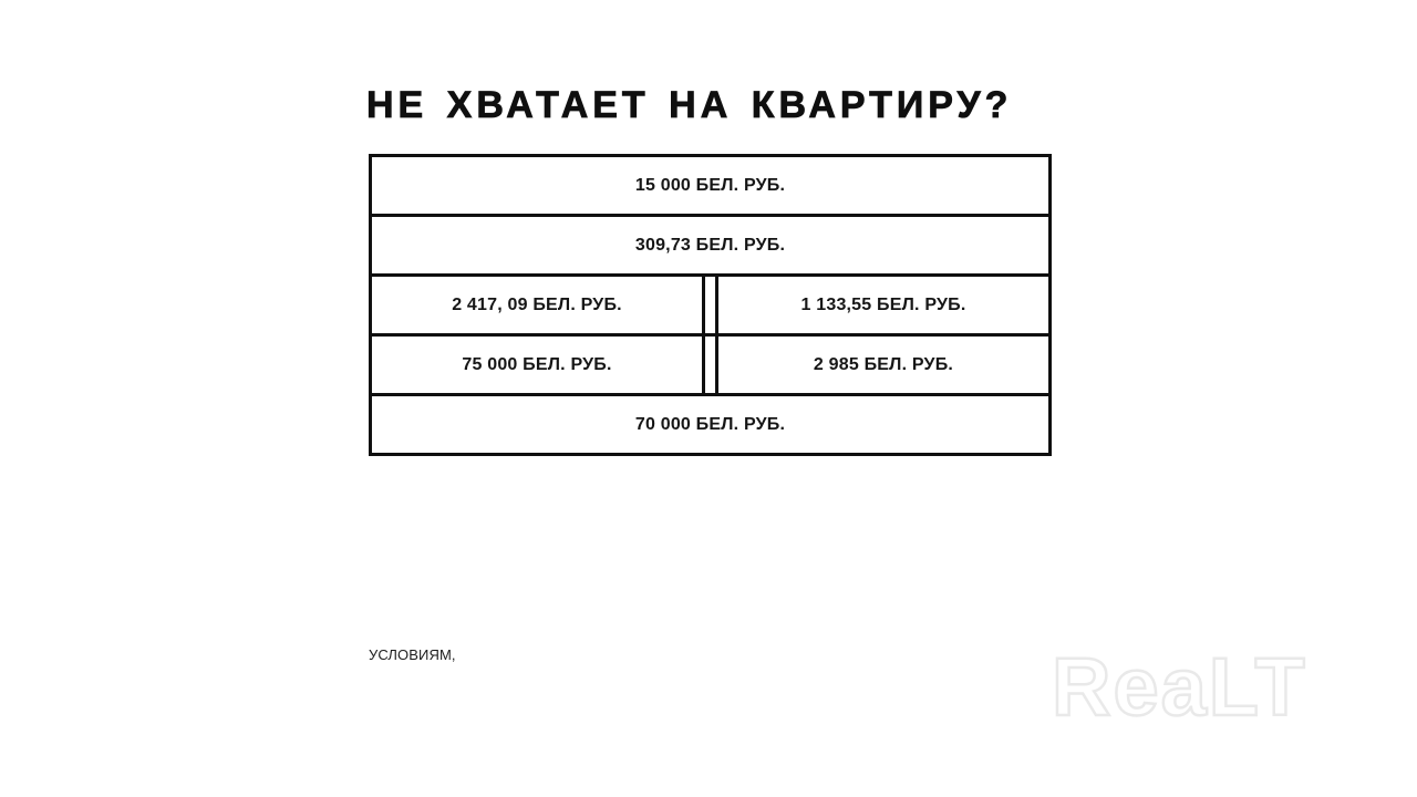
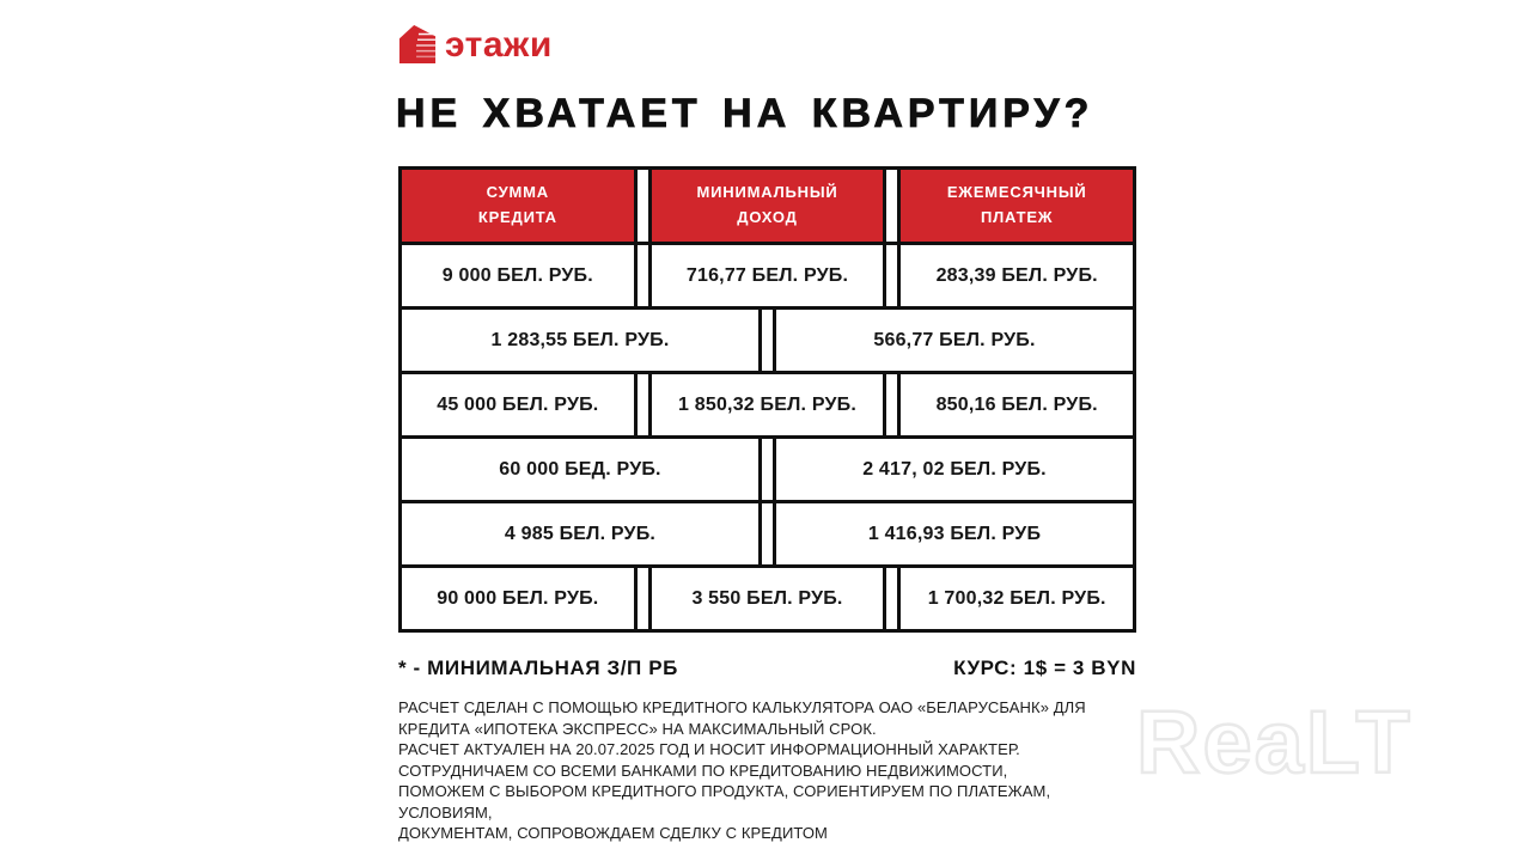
+ этажи
  НЕ ХВАТАЕТ НА КВАРТИРУ?
+ СУММА
+ КРЕДИТА
+ МИНИМАЛЬНЫЙ
+ ДОХОД
+ ЕЖЕМЕСЯЧНЫЙ
+ ПЛАТЕЖ
- 15 000 БЕЛ. РУБ.
+ 9 000 БЕЛ. РУБ.
+ 716,77 БЕЛ. РУБ.
+ 283,39 БЕЛ. РУБ.
+ 1 283,55 БЕЛ. РУБ.
- 309,73 БЕЛ. РУБ.
+ 566,77 БЕЛ. РУБ.
+ 45 000 БЕЛ. РУБ.
+ 1 850,32 БЕЛ. РУБ.
+ 850,16 БЕЛ. РУБ.
+ 60 000 БЕД. РУБ.
- 2 417, 09 БЕЛ. РУБ.
+ 2 417, 02 БЕЛ. РУБ.
- 1 133,55 БЕЛ. РУБ.
- 75 000 БЕЛ. РУБ.
- 2 985 БЕЛ. РУБ.
+ 4 985 БЕЛ. РУБ.
+ 1 416,93 БЕЛ. РУБ
- 70 000 БЕЛ. РУБ.
+ 90 000 БЕЛ. РУБ.
+ 3 550 БЕЛ. РУБ.
+ 1 700,32 БЕЛ. РУБ.
+ * - МИНИМАЛЬНАЯ З/П РБ
+ КУРС: 1$ = 3 BYN
+ РАСЧЕТ СДЕЛАН С ПОМОЩЬЮ КРЕДИТНОГО КАЛЬКУЛЯТОРА ОАО «БЕЛАРУСБАНК» ДЛЯ
+ КРЕДИТА «ИПОТЕКА ЭКСПРЕСС» НА МАКСИМАЛЬНЫЙ СРОК.
+ РАСЧЕТ АКТУАЛЕН НА 20.07.2025 ГОД И НОСИТ ИНФОРМАЦИОННЫЙ ХАРАКТЕР.
+ СОТРУДНИЧАЕМ СО ВСЕМИ БАНКАМИ ПО КРЕДИТОВАНИЮ НЕДВИЖИМОСТИ,
+ ПОМОЖЕМ С ВЫБОРОМ КРЕДИТНОГО ПРОДУКТА, СОРИЕНТИРУЕМ ПО ПЛАТЕЖАМ,
  УСЛОВИЯМ,
+ ДОКУМЕНТАМ, СОПРОВОЖДАЕМ СДЕЛКУ С КРЕДИТОМ
